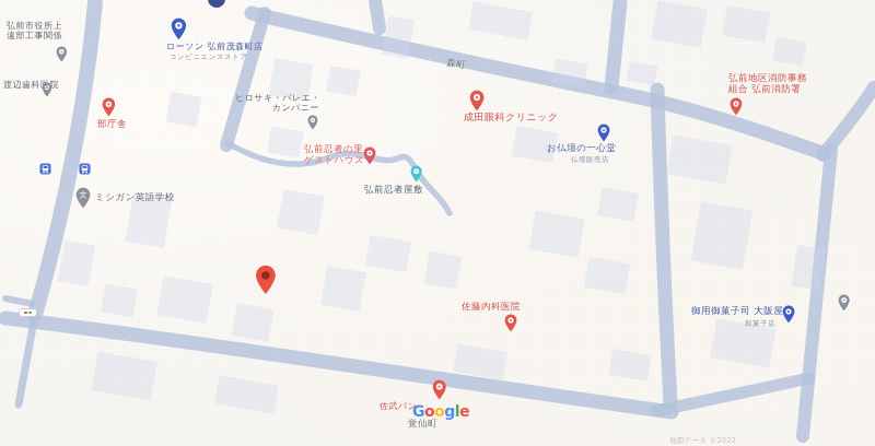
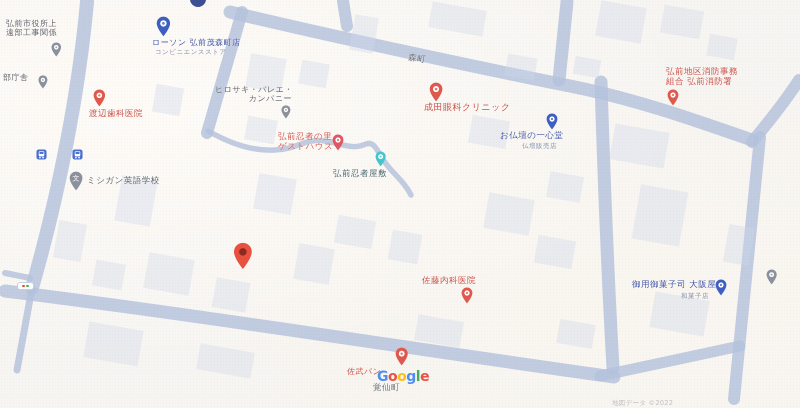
  弘前市役所上
  遠部工事関係
- 渡辺歯科医院
+ 部庁舎
  ローソン 弘前茂森町店
  コンビニエンスストア
- 部庁舎
+ 渡辺歯科医院
  文
  ミシガン英語学校
  ヒロサキ・バレエ・
  カンパニー
  弘前忍者の里
  ゲストハウス
  弘前忍者屋敷
  成田眼科クリニック
  お仏壇の一心堂
  仏壇販売店
  弘前地区消防事務
  組合 弘前消防署
  御用御菓子司 大阪屋
  和菓子店
  佐藤内科医院
  佐武パン
  覚仙町
  Google
  地図データ ©2022
